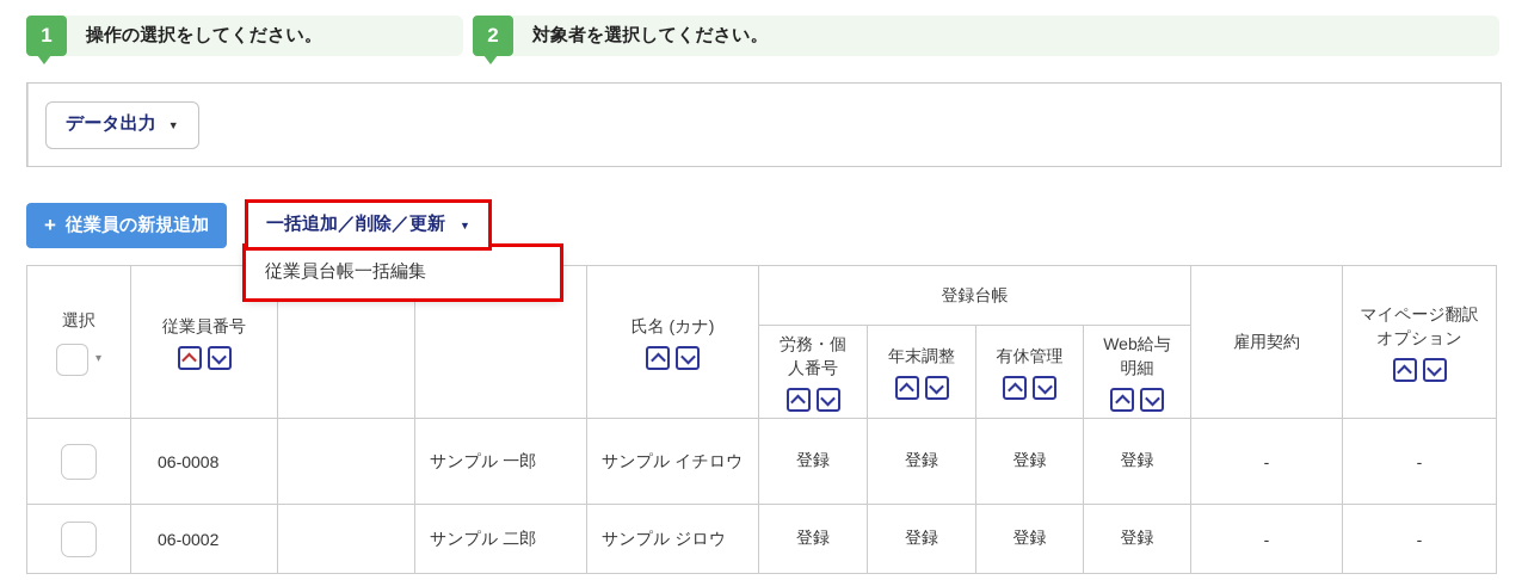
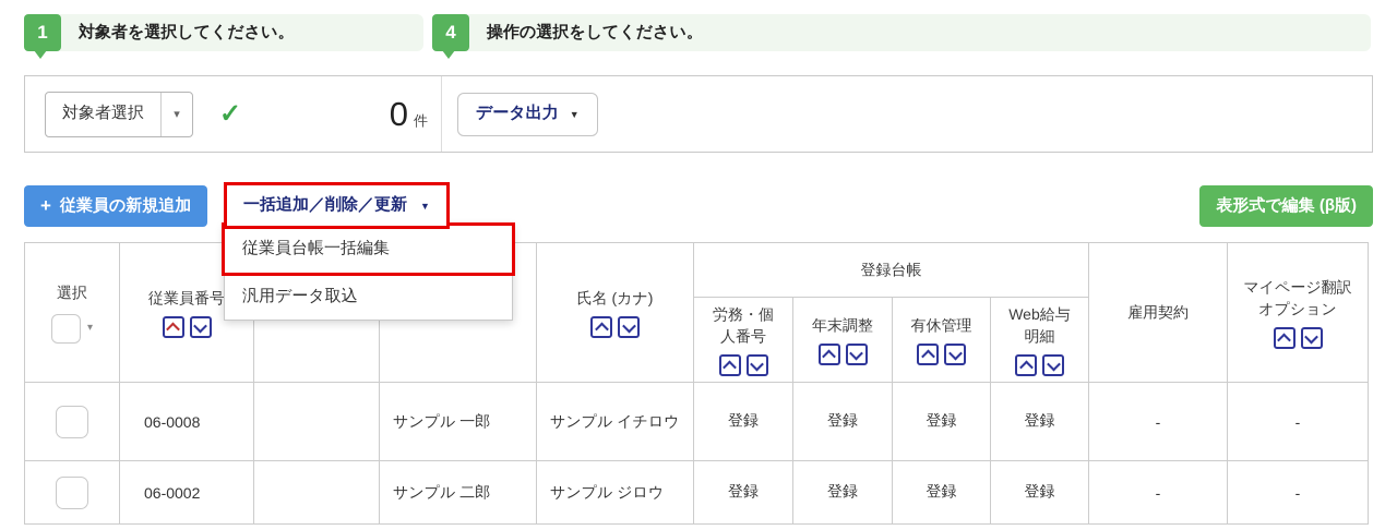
  1
- 操作の選択をしてください。
+ 対象者を選択してください。
- 2
+ 4
- 対象者を選択してください。
+ 操作の選択をしてください。
+ 対象者選択
+ ▾
+ ✓
+ 0
+ 件
  データ出力
  ▼
  +
  従業員の新規追加
  一括追加／削除／更新
  ▼
+ 表形式で編集 (β版)
  選択 ▾	従業員番号			氏名 (カナ)	登録台帳	雇用契約	マイページ翻訳オプション
  労務・個人番号	年末調整	有休管理	Web給与明細
  	06-0008		サンプル 一郎	サンプル イチロウ	登録	登録	登録	登録	-	-
  	06-0002		サンプル 二郎	サンプル ジロウ	登録	登録	登録	登録	-	-
  従業員台帳一括編集
+ 汎用データ取込
